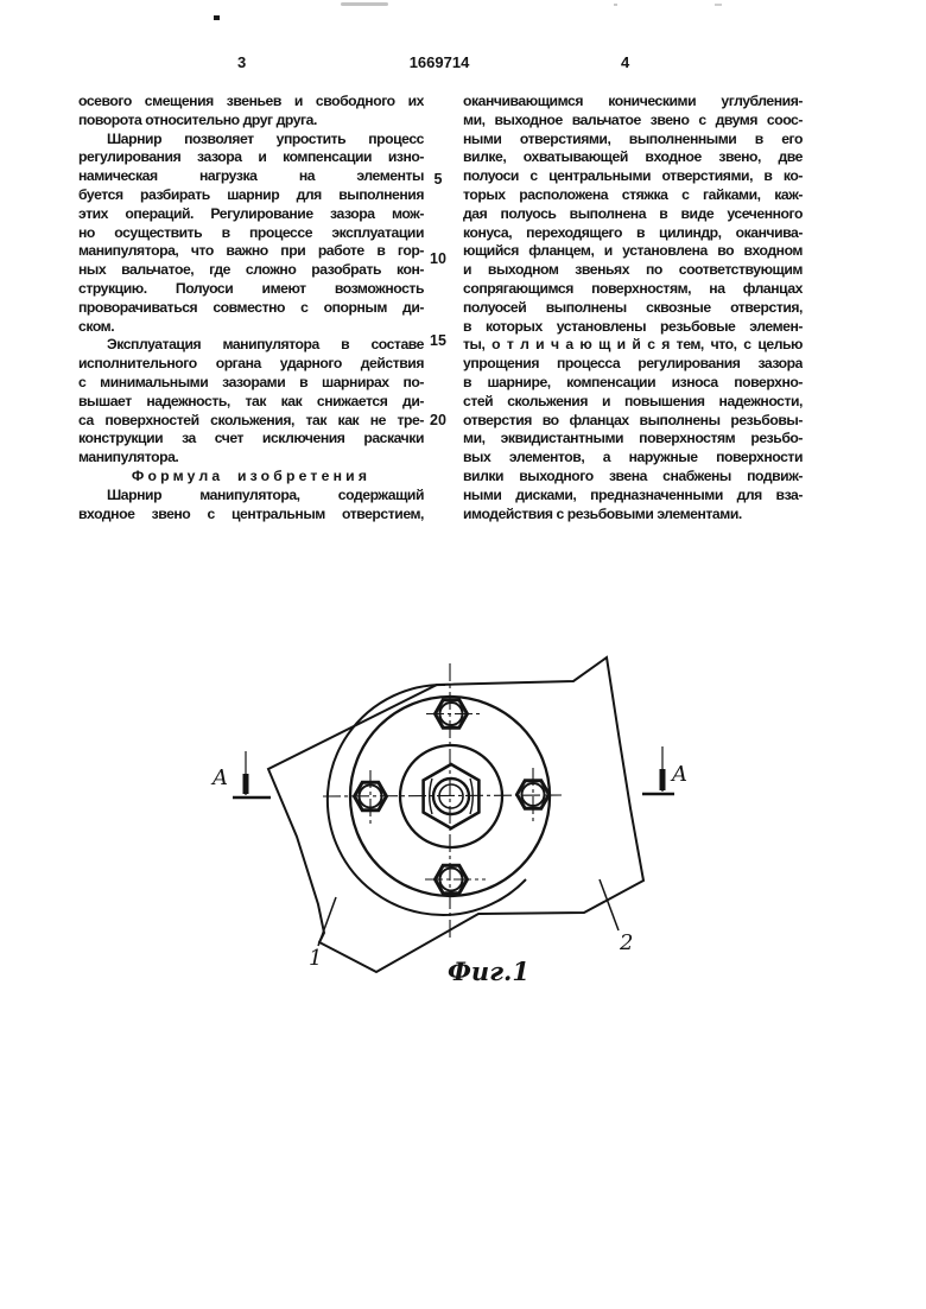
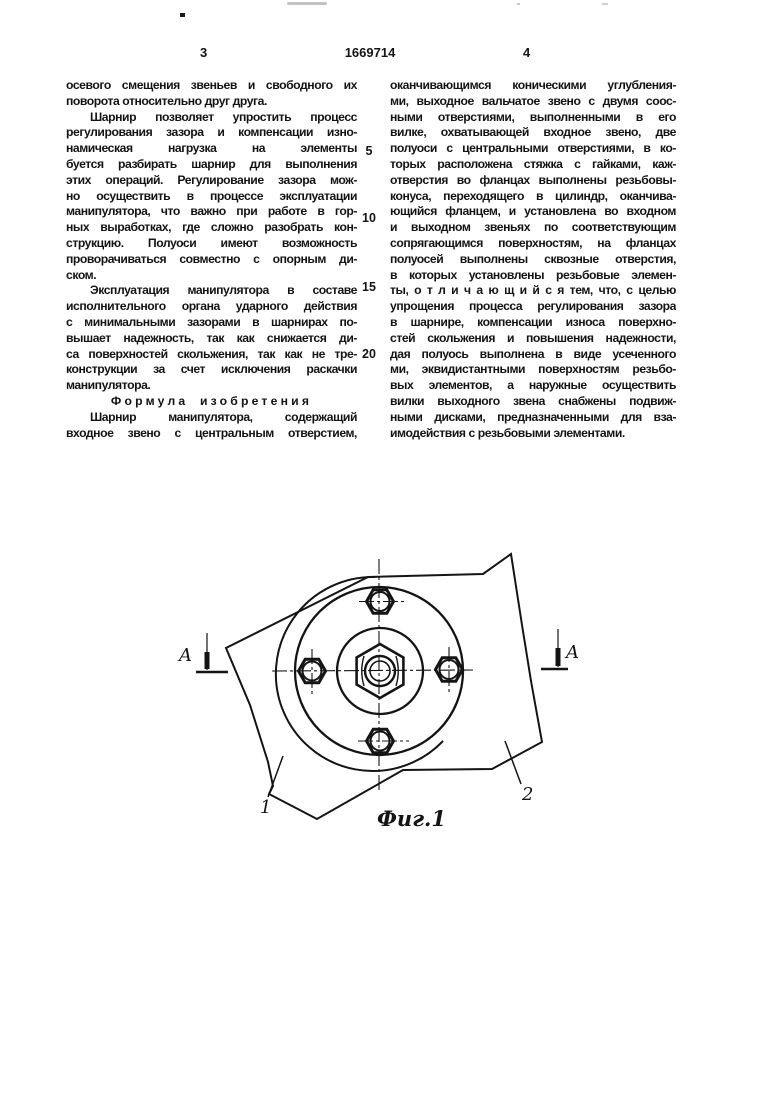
  3
  1669714
  4
  осевого смещения звеньев и свободного их
  поворота относительно друг друга.
  Шарнир позволяет упростить процесс
  регулирования зазора и компенсации изно-
  намическая нагрузка на элементы
  буется разбирать шарнир для выполнения
  этих операций. Регулирование зазора мож-
  но осуществить в процессе эксплуатации
  манипулятора, что важно при работе в гор-
- ных вальчатое, где сложно разобрать кон-
+ ных выработках, где сложно разобрать кон-
  струкцию. Полуоси имеют возможность
  проворачиваться совместно с опорным ди-
  ском.
  Эксплуатация манипулятора в составе
  исполнительного органа ударного действия
  с минимальными зазорами в шарнирах по-
  вышает надежность, так как снижается ди-
  са поверхностей скольжения, так как не тре-
  конструкции за счет исключения раскачки
  манипулятора.
  Формула изобретения
  Шарнир манипулятора, содержащий
  входное звено с центральным отверстием,
  оканчивающимся коническими углубления-
  ми, выходное вальчатое звено с двумя соос-
  ными отверстиями, выполненными в его
  вилке, охватывающей входное звено, две
  полуоси с центральными отверстиями, в ко-
  торых расположена стяжка с гайками, каж-
- дая полуось выполнена в виде усеченного
+ отверстия во фланцах выполнены резьбовы-
  конуса, переходящего в цилиндр, оканчива-
  ющийся фланцем, и установлена во входном
  и выходном звеньях по соответствующим
  сопрягающимся поверхностям, на фланцах
  полуосей выполнены сквозные отверстия,
  в которых установлены резьбовые элемен-
  ты, о т л и ч а ю щ и й с я тем, что, с целью
  упрощения процесса регулирования зазора
  в шарнире, компенсации износа поверхно-
  стей скольжения и повышения надежности,
- отверстия во фланцах выполнены резьбовы-
+ дая полуось выполнена в виде усеченного
  ми, эквидистантными поверхностям резьбо-
- вых элементов, а наружные поверхности
+ вых элементов, а наружные осуществить
  вилки выходного звена снабжены подвиж-
  ными дисками, предназначенными для вза-
  имодействия с резьбовыми элементами.
  5
  10
  15
  20
  A
  A
  1
  2
  Фиг.1
